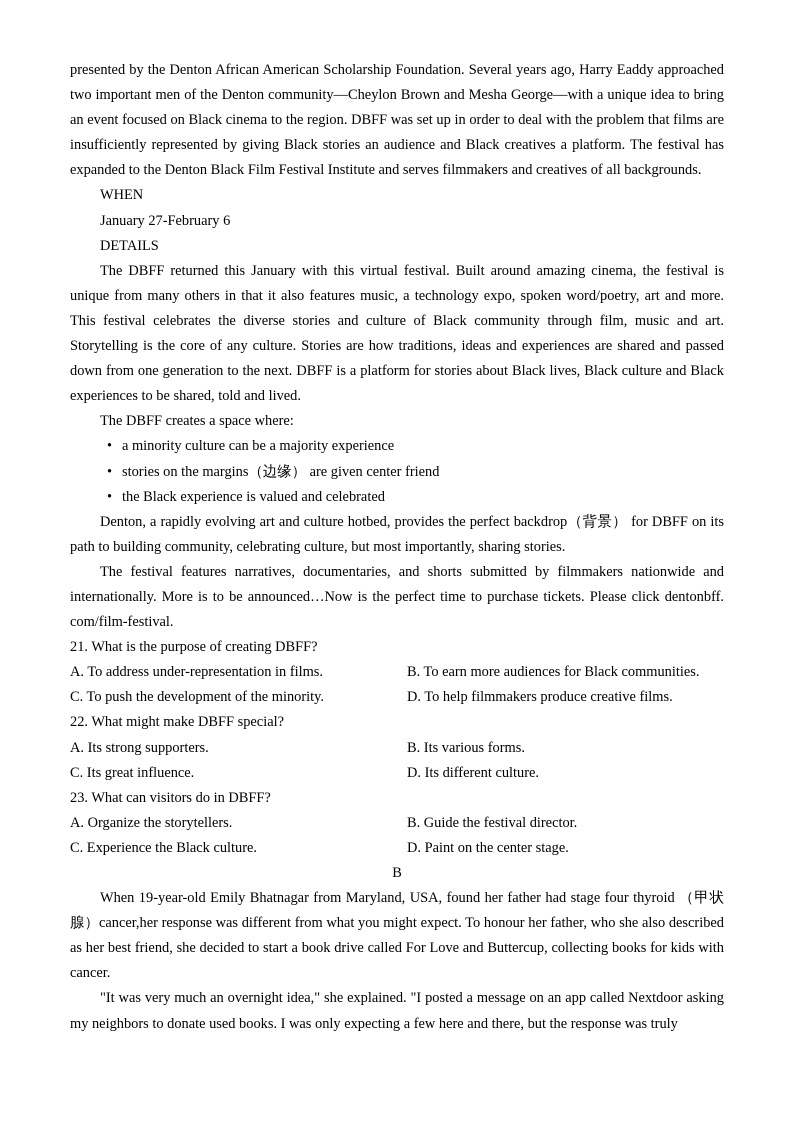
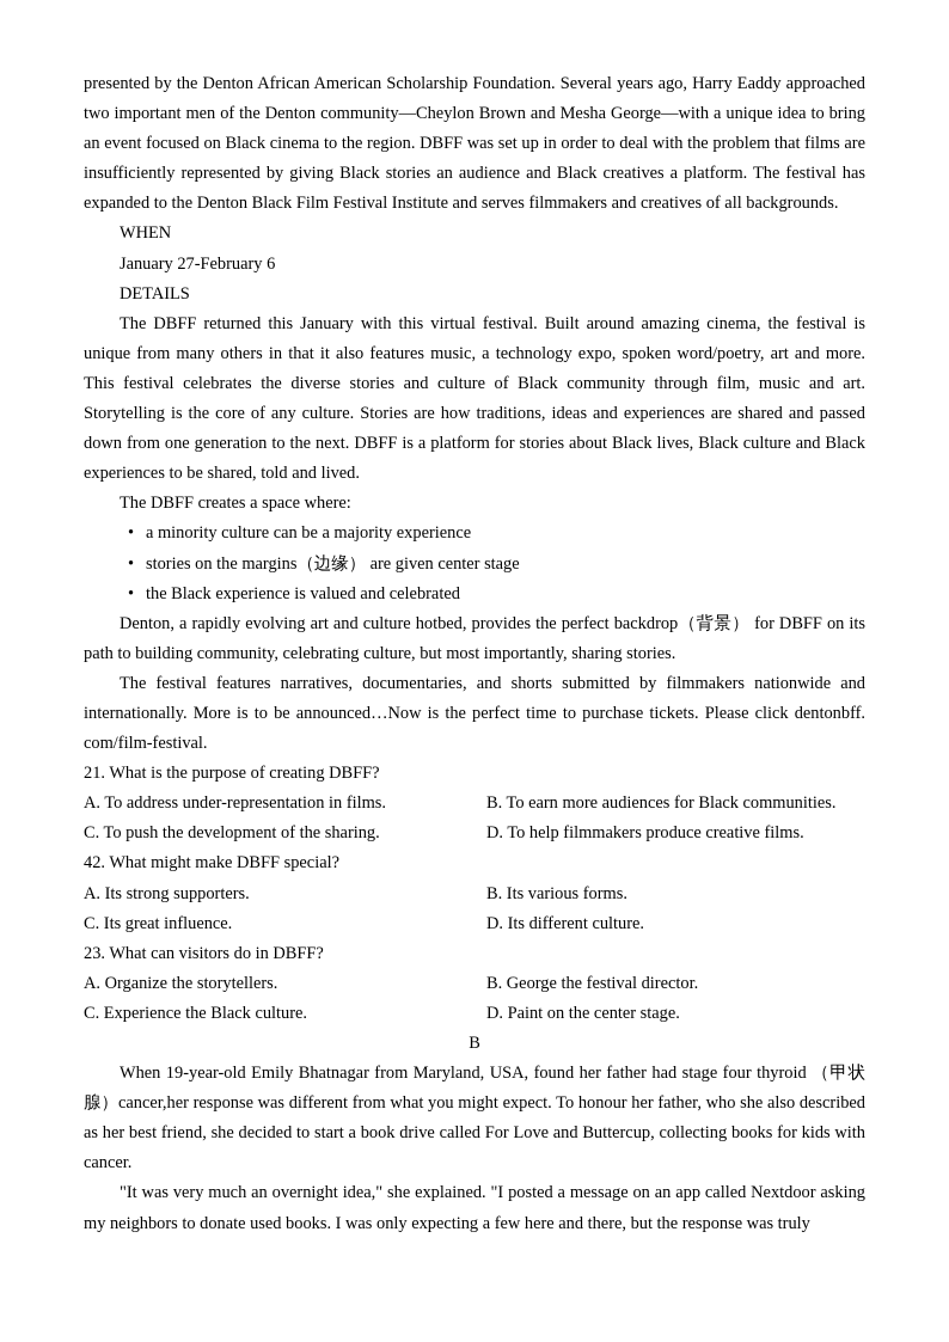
  presented by the Denton African American Scholarship Foundation. Several years ago, Harry Eaddy approached two important men of the Denton community—Cheylon Brown and Mesha George—with a unique idea to bring an event focused on Black cinema to the region. DBFF was set up in order to deal with the problem that films are insufficiently represented by giving Black stories an audience and Black creatives a platform. The festival has expanded to the Denton Black Film Festival Institute and serves filmmakers and creatives of all backgrounds.
  WHEN
  January 27-February 6
  DETAILS
  The DBFF returned this January with this virtual festival. Built around amazing cinema, the festival is unique from many others in that it also features music, a technology expo, spoken word/poetry, art and more. This festival celebrates the diverse stories and culture of Black community through film, music and art. Storytelling is the core of any culture. Stories are how traditions, ideas and experiences are shared and passed down from one generation to the next. DBFF is a platform for stories about Black lives, Black culture and Black experiences to be shared, told and lived.
  The DBFF creates a space where:
  •
  a minority culture can be a majority experience
  •
- stories on the margins（边缘） are given center friend
+ stories on the margins（边缘） are given center stage
  •
  the Black experience is valued and celebrated
  Denton, a rapidly evolving art and culture hotbed, provides the perfect backdrop（背景） for DBFF on its path to building community, celebrating culture, but most importantly, sharing stories.
  The festival features narratives, documentaries, and shorts submitted by filmmakers nationwide and internationally. More is to be announced…Now is the perfect time to purchase tickets. Please click dentonbff. com/film-festival.
  21. What is the purpose of creating DBFF?
  A. To address under-representation in films.
  B. To earn more audiences for Black communities.
- C. To push the development of the minority.
+ C. To push the development of the sharing.
  D. To help filmmakers produce creative films.
- 22. What might make DBFF special?
+ 42. What might make DBFF special?
  A. Its strong supporters.
  B. Its various forms.
  C. Its great influence.
  D. Its different culture.
  23. What can visitors do in DBFF?
  A. Organize the storytellers.
- B. Guide the festival director.
+ B. George the festival director.
  C. Experience the Black culture.
  D. Paint on the center stage.
  B
  When 19-year-old Emily Bhatnagar from Maryland, USA, found her father had stage four thyroid （甲状腺）cancer,her response was different from what you might expect. To honour her father, who she also described as her best friend, she decided to start a book drive called For Love and Buttercup, collecting books for kids with cancer.
  "It was very much an overnight idea," she explained. "I posted a message on an app called Nextdoor asking my neighbors to donate used books. I was only expecting a few here and there, but the response was truly
